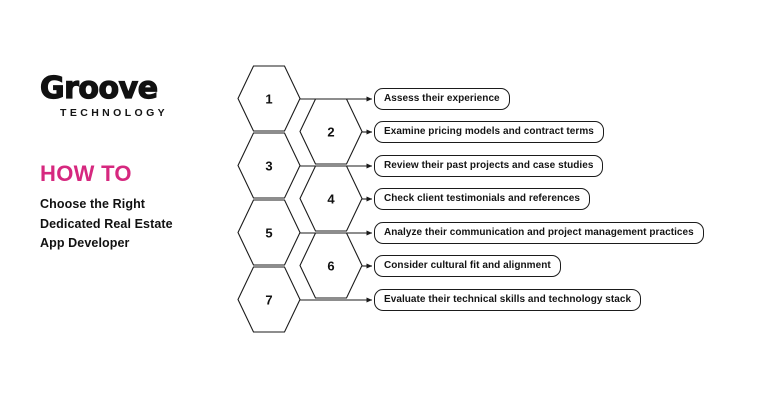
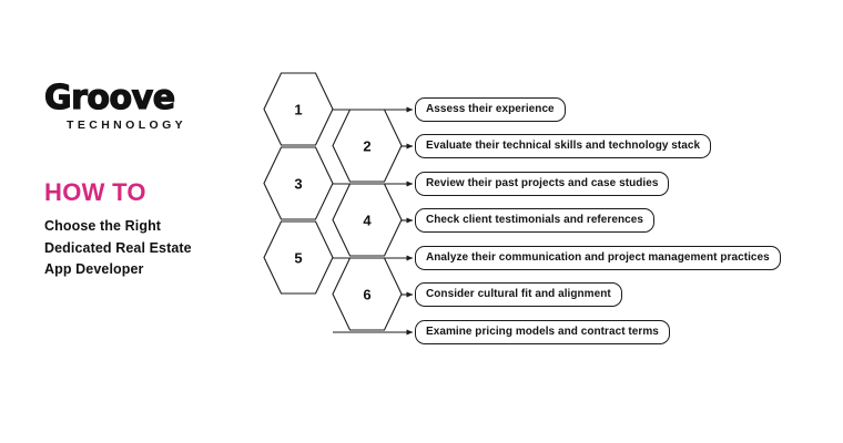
  Groove
  TECHNOLOGY
  HOW TO
  Choose the Right
  Dedicated Real Estate
  App Developer
  1
  2
  3
  4
  5
  6
- 7
  Assess their experience
- Examine pricing models and contract terms
+ Evaluate their technical skills and technology stack
  Review their past projects and case studies
  Check client testimonials and references
  Analyze their communication and project management practices
  Consider cultural fit and alignment
- Evaluate their technical skills and technology stack
+ Examine pricing models and contract terms
